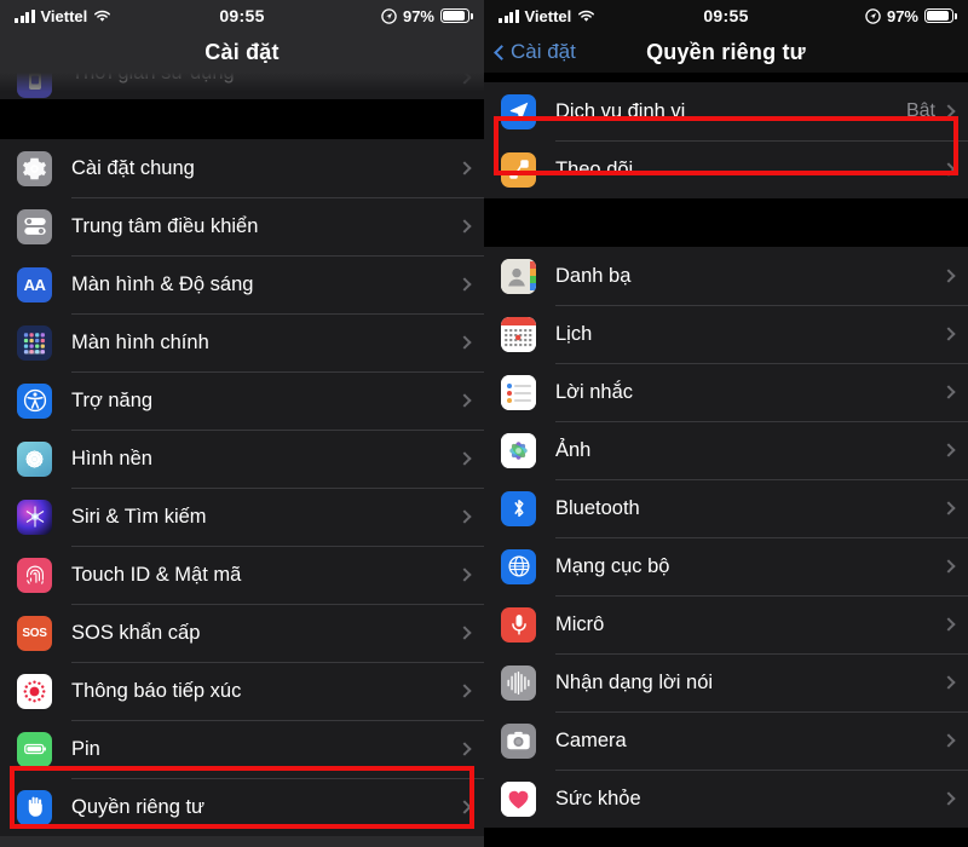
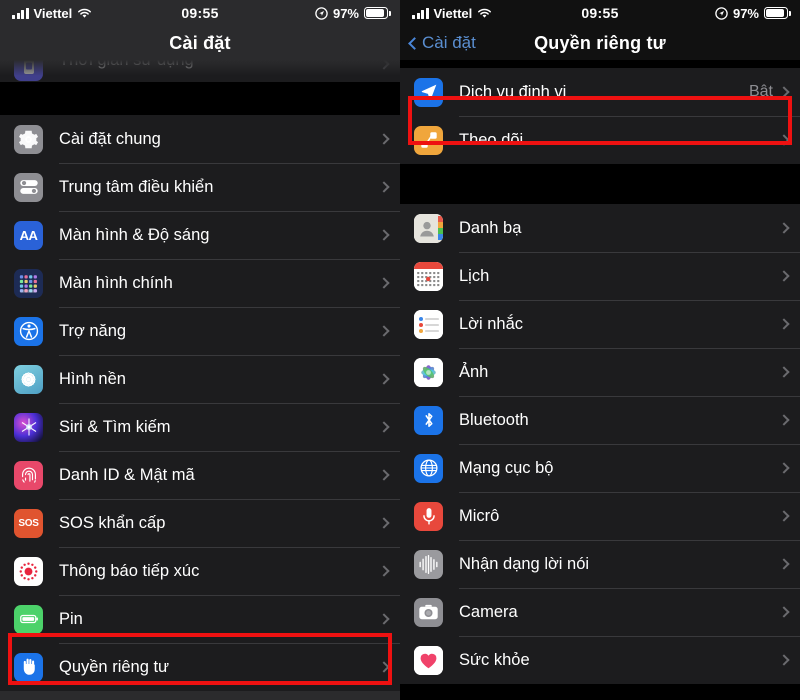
  Viettel
  09:55
  97%
  Cài đặt
  Cài đặt chung
  Trung tâm điều khiển
  AA
  Màn hình & Độ sáng
  Màn hình chính
  Trợ năng
  Hình nền
  Siri & Tìm kiếm
- Touch ID & Mật mã
+ Danh ID & Mật mã
  SOS
  SOS khẩn cấp
  Thông báo tiếp xúc
  Pin
  Quyền riêng tư
  Viettel
  09:55
  97%
  Cài đặt
  Quyền riêng tư
  Dịch vụ định vị
  Bật
  Theo dõi
  Danh bạ
  Lịch
  Lời nhắc
  Ảnh
  Bluetooth
  Mạng cục bộ
  Micrô
  Nhận dạng lời nói
  Camera
  Sức khỏe
